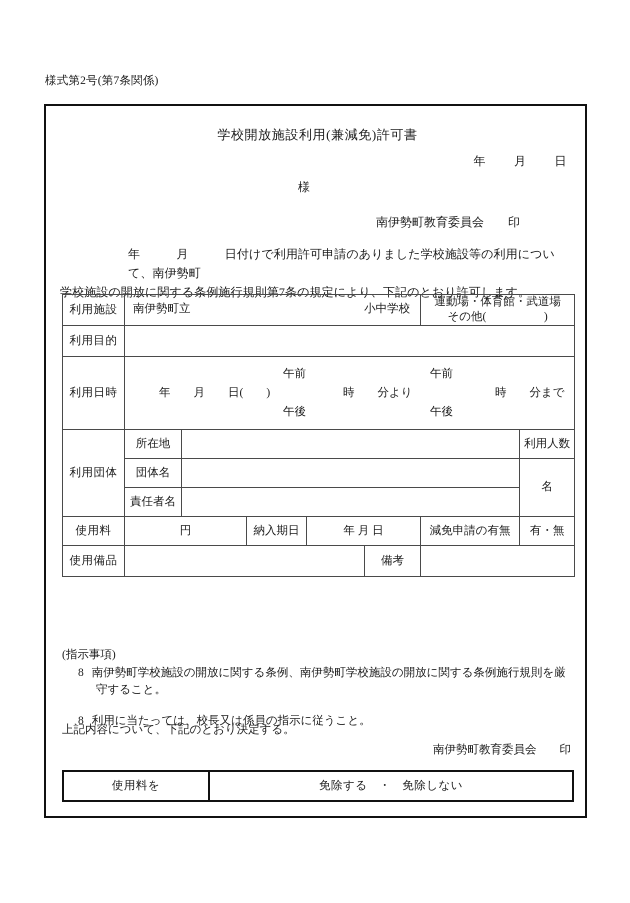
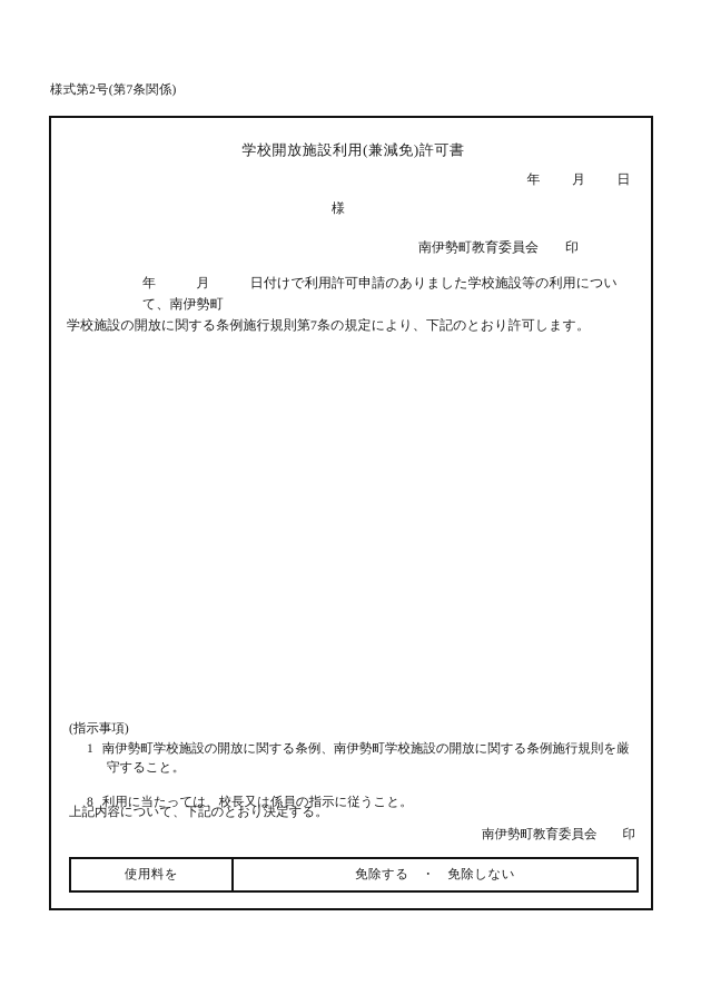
  様式第2号(第7条関係)
  学校開放施設利用(兼減免)許可書
  年 月 日
  様
  南伊勢町教育委員会 印
  年 月 日付けで利用許可申請のありました学校施設等の利用について、南伊勢町
  学校施設の開放に関する条例施行規則第7条の規定により、下記のとおり許可します。
- 利用施設	南伊勢町立 小中学校	運動場・体育館・武道場 その他( )
- 利用目的
- 利用日時	年 月 日( ) 午前 午後 時 分より 午前 午後 時 分まで
- 利用団体	所在地		利用人数
- 団体名		名
- 責任者名
- 使用料	円	納入期日	年 月 日	減免申請の有無	有・無
- 使用備品		備考
  (指示事項)
- 8 南伊勢町学校施設の開放に関する条例、南伊勢町学校施設の開放に関する条例施行規則を厳守すること。
+ 1 南伊勢町学校施設の開放に関する条例、南伊勢町学校施設の開放に関する条例施行規則を厳守すること。
  8 利用に当たっては、校長又は係員の指示に従うこと。
  上記内容について、下記のとおり決定する。
  南伊勢町教育委員会 印
  使用料を	免除する ・ 免除しない
